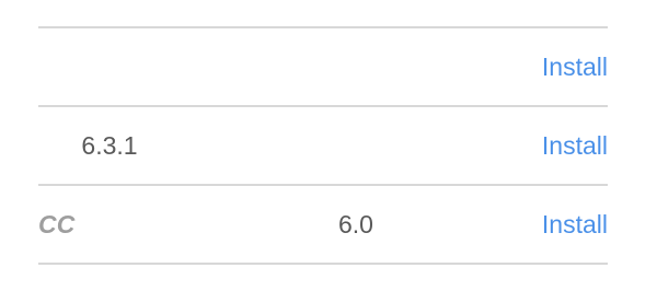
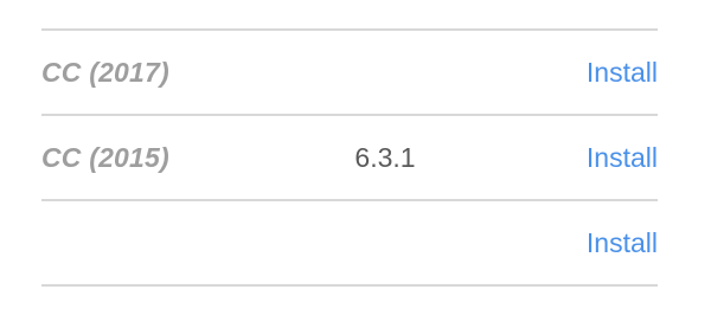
+ CC (2017)
  Install
+ CC (2015)
  6.3.1
  Install
- CC
- 6.0
  Install
